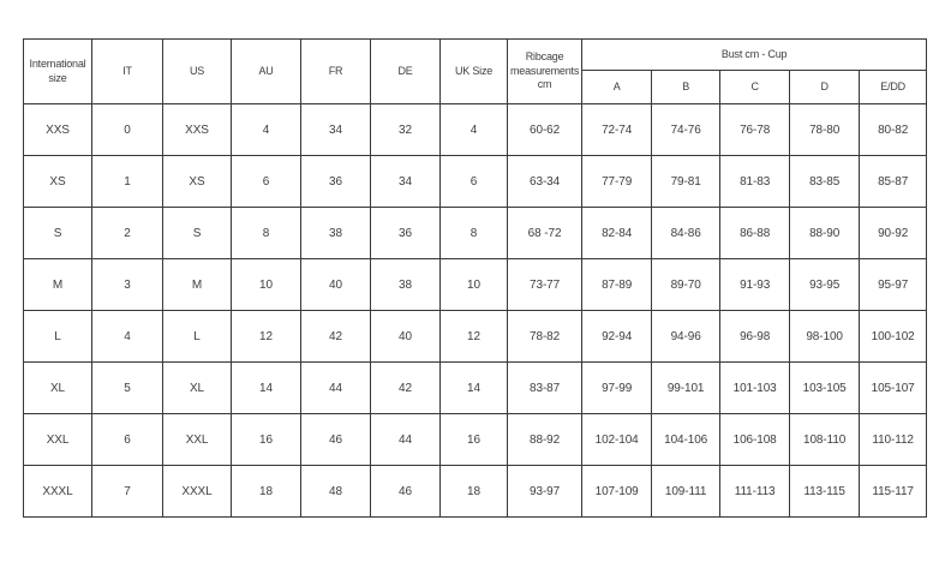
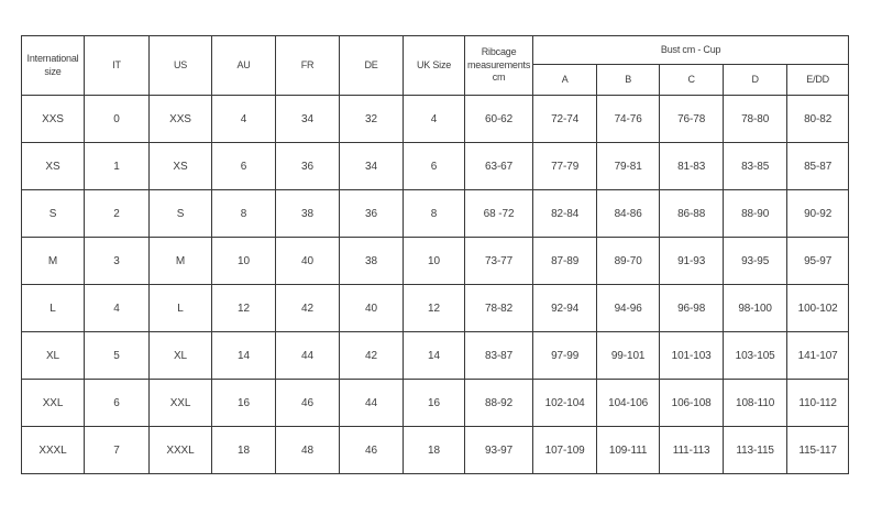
  International size	IT	US	AU	FR	DE	UK Size	Ribcage measurements cm	Bust cm - Cup
  A	B	C	D	E/DD
  XXS	0	XXS	4	34	32	4	60-62	72-74	74-76	76-78	78-80	80-82
- XS	1	XS	6	36	34	6	63-34	77-79	79-81	81-83	83-85	85-87
+ XS	1	XS	6	36	34	6	63-67	77-79	79-81	81-83	83-85	85-87
  S	2	S	8	38	36	8	68 -72	82-84	84-86	86-88	88-90	90-92
  M	3	M	10	40	38	10	73-77	87-89	89-70	91-93	93-95	95-97
  L	4	L	12	42	40	12	78-82	92-94	94-96	96-98	98-100	100-102
- XL	5	XL	14	44	42	14	83-87	97-99	99-101	101-103	103-105	105-107
+ XL	5	XL	14	44	42	14	83-87	97-99	99-101	101-103	103-105	141-107
  XXL	6	XXL	16	46	44	16	88-92	102-104	104-106	106-108	108-110	110-112
  XXXL	7	XXXL	18	48	46	18	93-97	107-109	109-111	111-113	113-115	115-117
